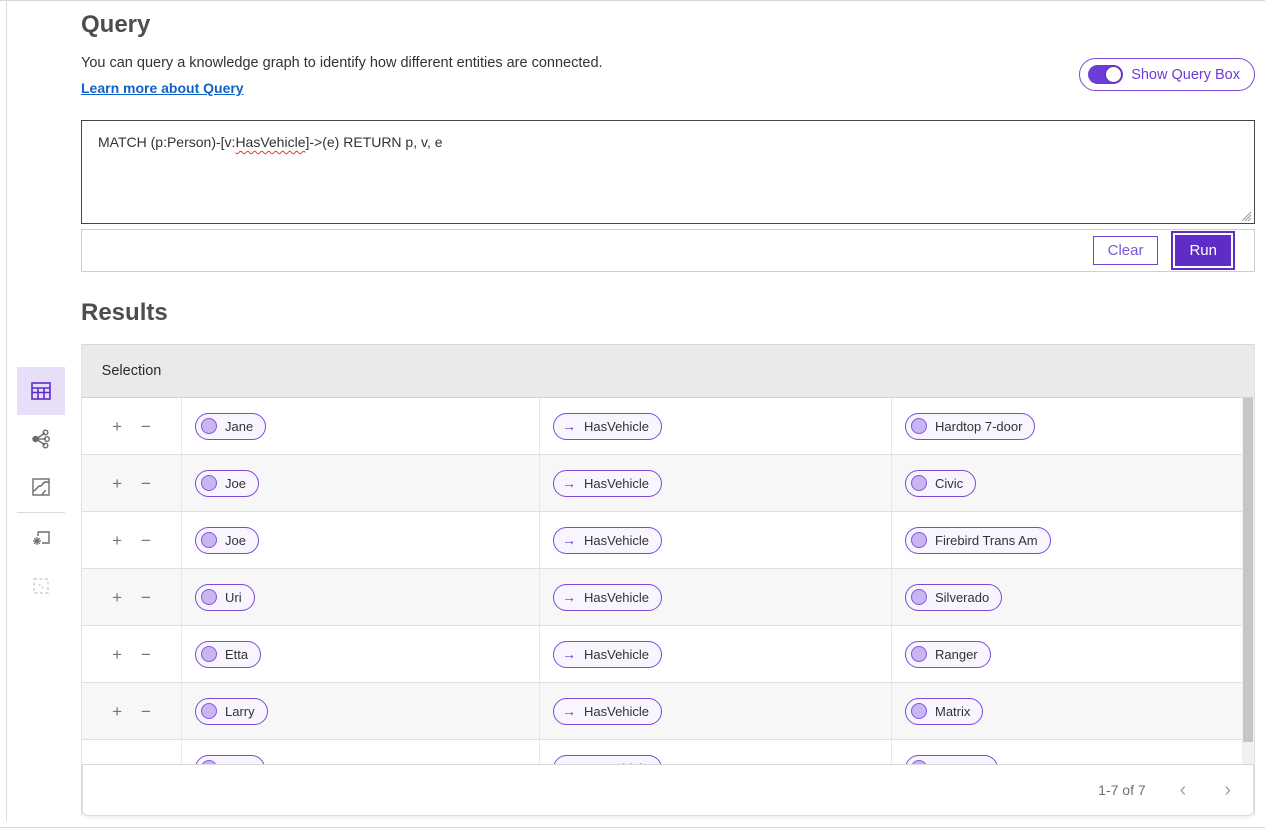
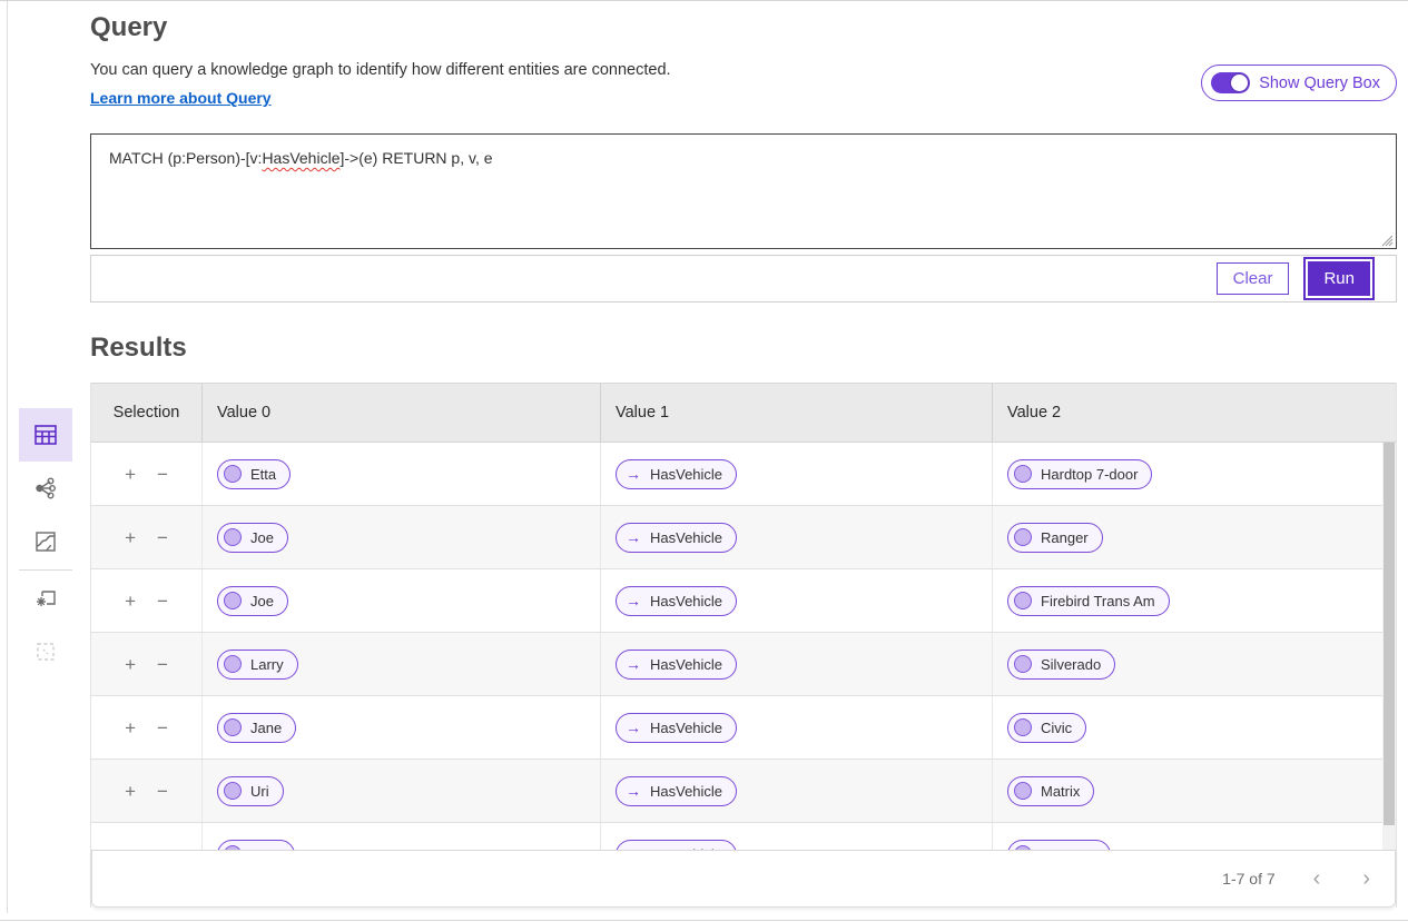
  Query
  You can query a knowledge graph to identify how different entities are connected.
  Learn more about Query
  Show Query Box
  MATCH (p:Person)-[v:HasVehicle]->(e) RETURN p, v, e
  Clear
  Run
  Results
  Selection
+ Value 0
+ Value 1
+ Value 2
  +
  −
- Jane
+ Etta
  →
  HasVehicle
  Hardtop 7-door
  +
  −
  Joe
  →
  HasVehicle
- Civic
+ Ranger
  +
  −
  Joe
  →
  HasVehicle
  Firebird Trans Am
  +
  −
- Uri
+ Larry
  →
  HasVehicle
  Silverado
  +
  −
- Etta
+ Jane
  →
  HasVehicle
- Ranger
+ Civic
  +
  −
- Larry
+ Uri
  →
  HasVehicle
  Matrix
  1-7 of 7
  ‹
  ›
